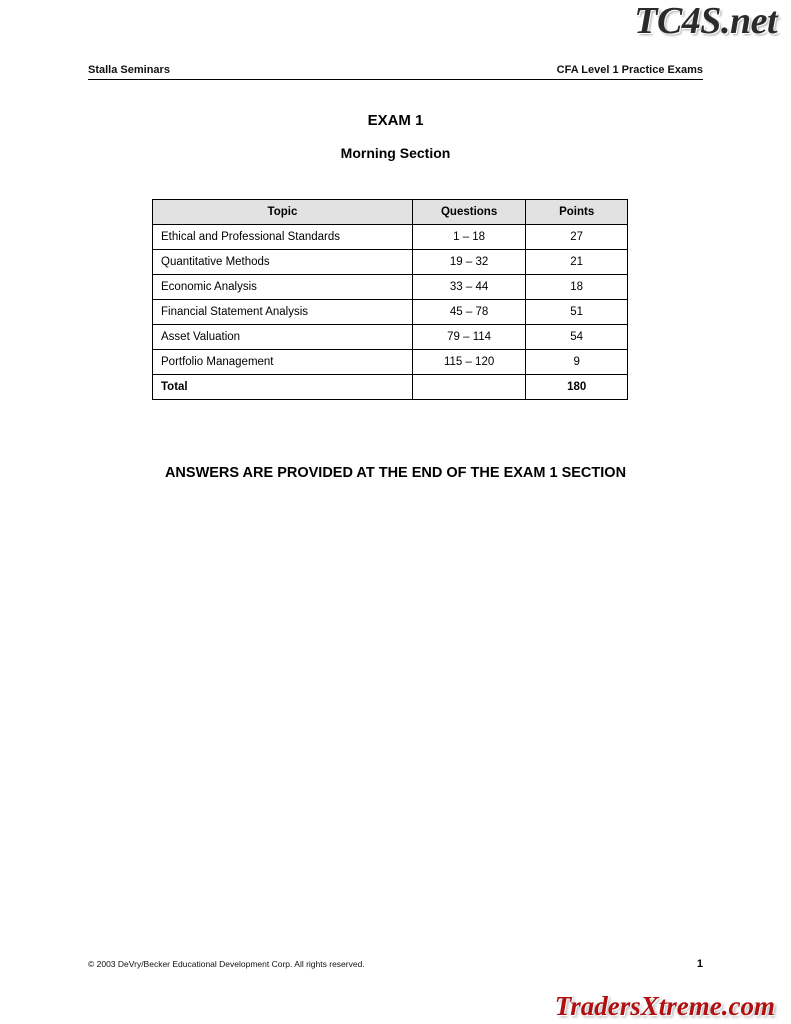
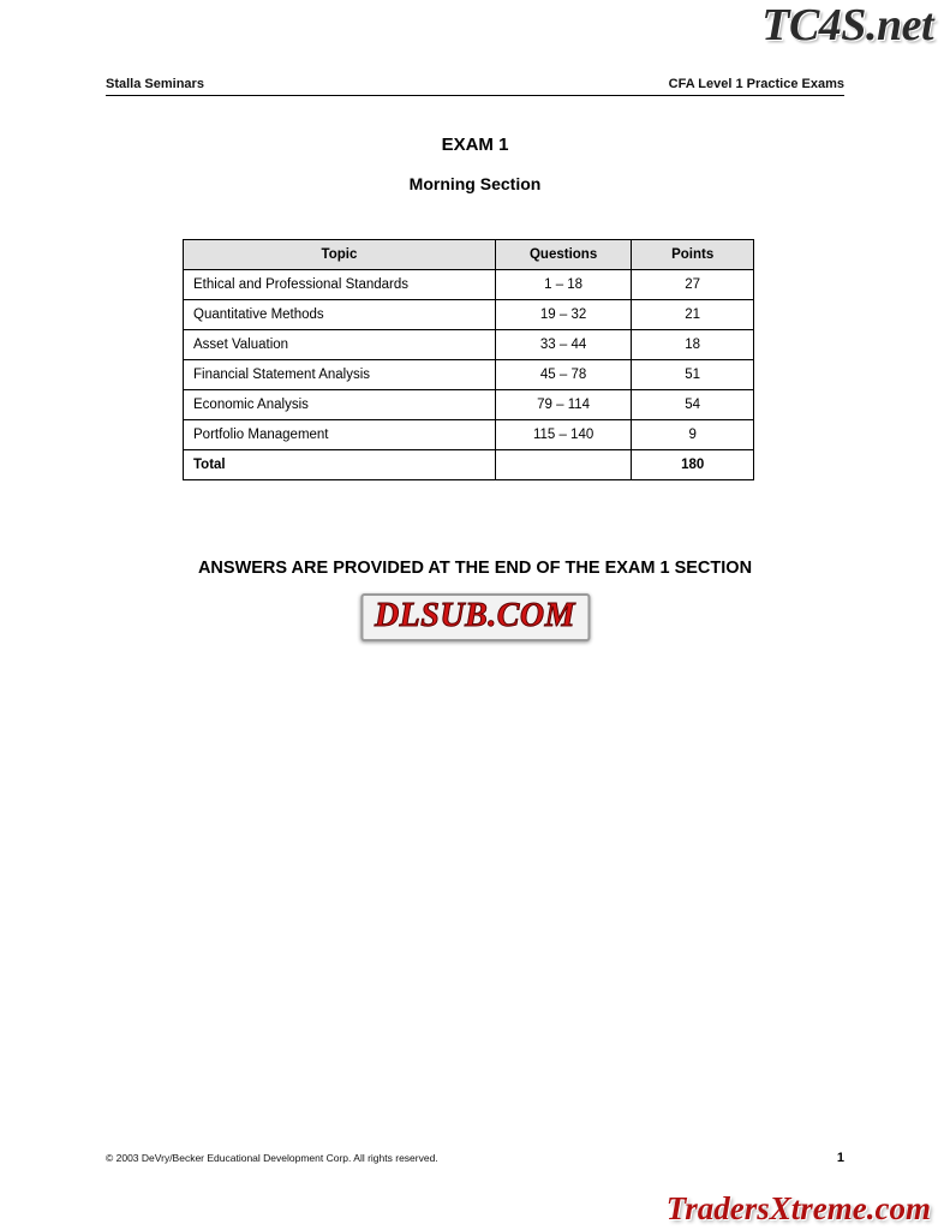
  TC4S.net
  Stalla Seminars
  CFA Level 1 Practice Exams
  EXAM 1
  Morning Section
  Topic	Questions	Points
  Ethical and Professional Standards	1 – 18	27
  Quantitative Methods	19 – 32	21
- Economic Analysis	33 – 44	18
+ Asset Valuation	33 – 44	18
  Financial Statement Analysis	45 – 78	51
- Asset Valuation	79 – 114	54
+ Economic Analysis	79 – 114	54
- Portfolio Management	115 – 120	9
+ Portfolio Management	115 – 140	9
  Total		180
  ANSWERS ARE PROVIDED AT THE END OF THE EXAM 1 SECTION
+ DLSUB.COM
  © 2003 DeVry/Becker Educational Development Corp. All rights reserved.
  1
  TradersXtreme.com
